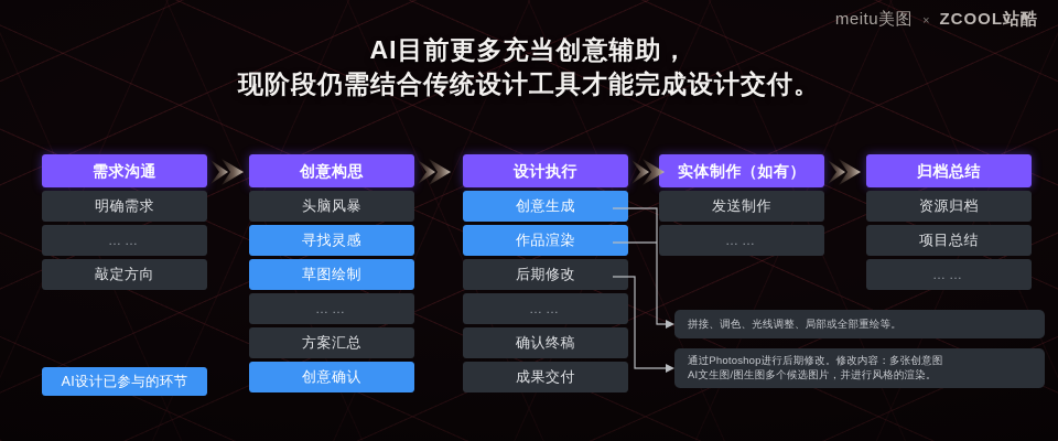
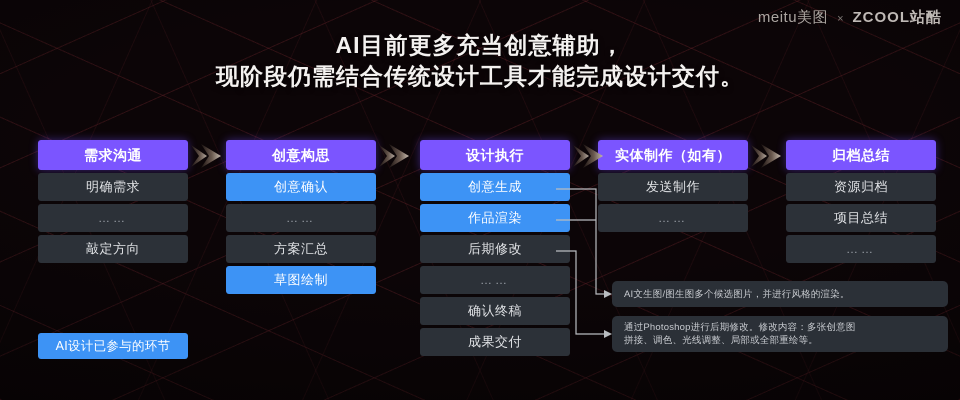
  meitu美图
  ×
  ZCOOL站酷
  AI目前更多充当创意辅助，
  现阶段仍需结合传统设计工具才能完成设计交付。
  需求沟通
  明确需求
  ……
  敲定方向
  创意构思
- 头脑风暴
- 寻找灵感
- 草图绘制
+ 创意确认
  ……
  方案汇总
- 创意确认
+ 草图绘制
  设计执行
  创意生成
  作品渲染
  后期修改
  ……
  确认终稿
  成果交付
  实体制作（如有）
  发送制作
  ……
  归档总结
  资源归档
  项目总结
  ……
- 拼接、调色、光线调整、局部或全部重绘等。
+ AI文生图/图生图多个候选图片，并进行风格的渲染。
  通过Photoshop进行后期修改。修改内容：多张创意图
- AI文生图/图生图多个候选图片，并进行风格的渲染。
+ 拼接、调色、光线调整、局部或全部重绘等。
  AI设计已参与的环节
